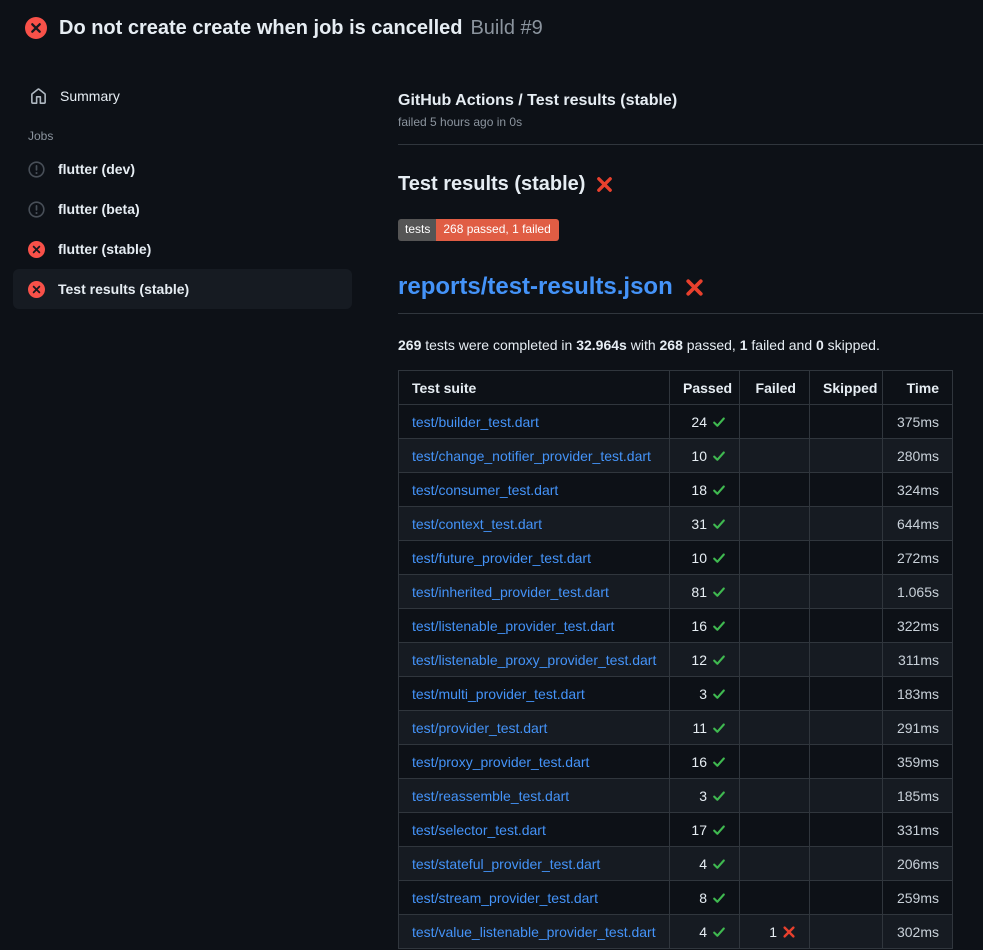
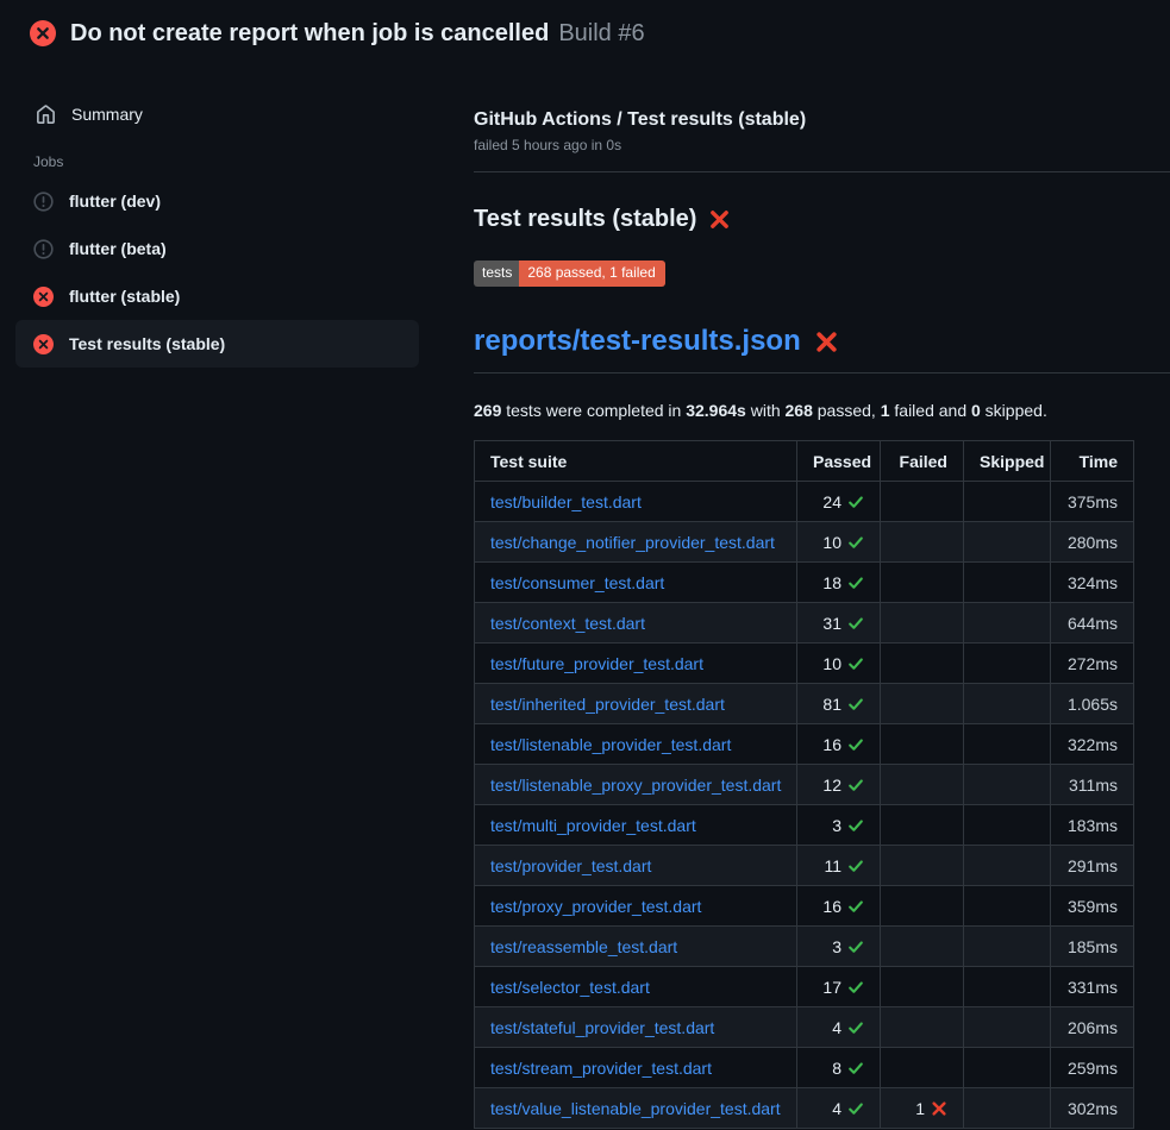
- Do not create create when job is cancelled
+ Do not create report when job is cancelled
- Build #9
+ Build #6
  Summary
  Jobs
  flutter (dev)
  flutter (beta)
  flutter (stable)
  Test results (stable)
  GitHub Actions / Test results (stable)
  failed 5 hours ago in 0s
  Test results (stable)
  tests
  268 passed, 1 failed
  reports/test-results.json
  269 tests were completed in 32.964s with 268 passed, 1 failed and 0 skipped.
  Test suite	Passed	Failed	Skipped	Time
  test/builder_test.dart	24			375ms
  test/change_notifier_provider_test.dart	10			280ms
  test/consumer_test.dart	18			324ms
  test/context_test.dart	31			644ms
  test/future_provider_test.dart	10			272ms
  test/inherited_provider_test.dart	81			1.065s
  test/listenable_provider_test.dart	16			322ms
  test/listenable_proxy_provider_test.dart	12			311ms
  test/multi_provider_test.dart	3			183ms
  test/provider_test.dart	11			291ms
  test/proxy_provider_test.dart	16			359ms
  test/reassemble_test.dart	3			185ms
  test/selector_test.dart	17			331ms
  test/stateful_provider_test.dart	4			206ms
  test/stream_provider_test.dart	8			259ms
  test/value_listenable_provider_test.dart	4	1		302ms
